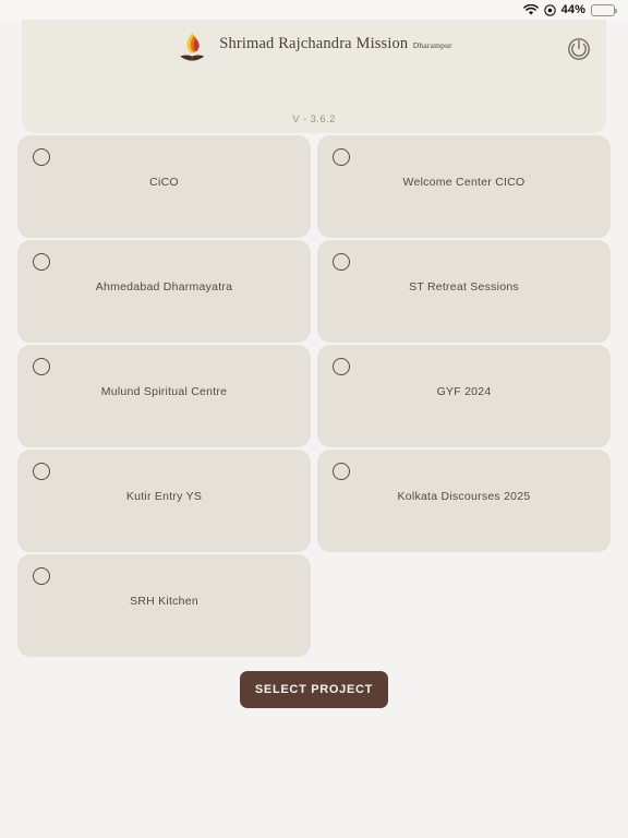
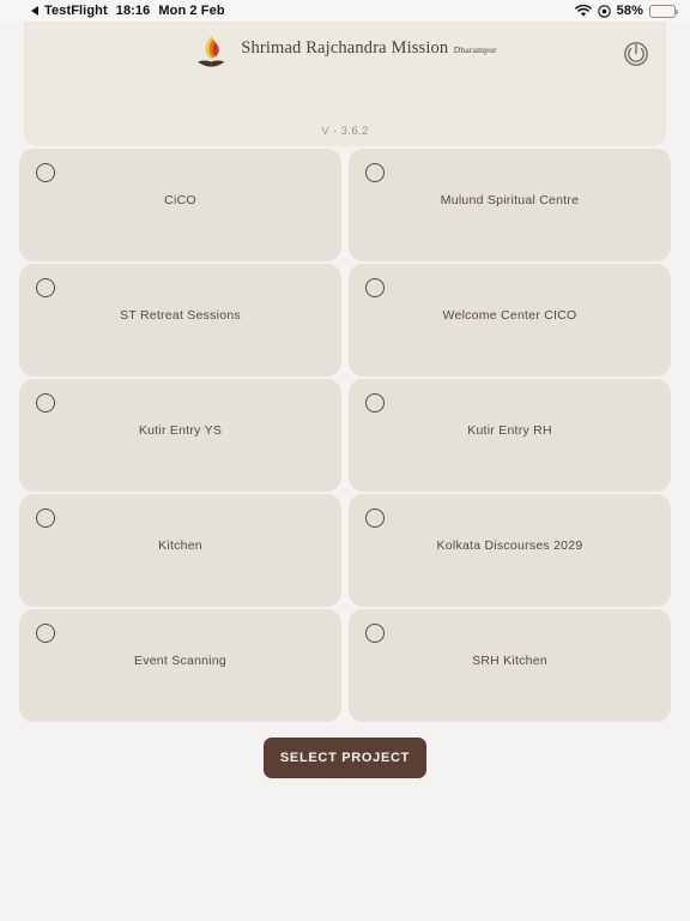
+ TestFlight
+ 18:16
+ Mon 2 Feb
- 44%
+ 58%
  Shrimad Rajchandra Mission Dharampur
  V - 3.6.2
  CiCO
- Welcome Center CICO
+ Mulund Spiritual Centre
- Ahmedabad Dharmayatra
  ST Retreat Sessions
- Mulund Spiritual Centre
+ Welcome Center CICO
- GYF 2024
  Kutir Entry YS
+ Kutir Entry RH
+ Kitchen
- Kolkata Discourses 2025
+ Kolkata Discourses 2029
+ Event Scanning
  SRH Kitchen
  SELECT PROJECT
